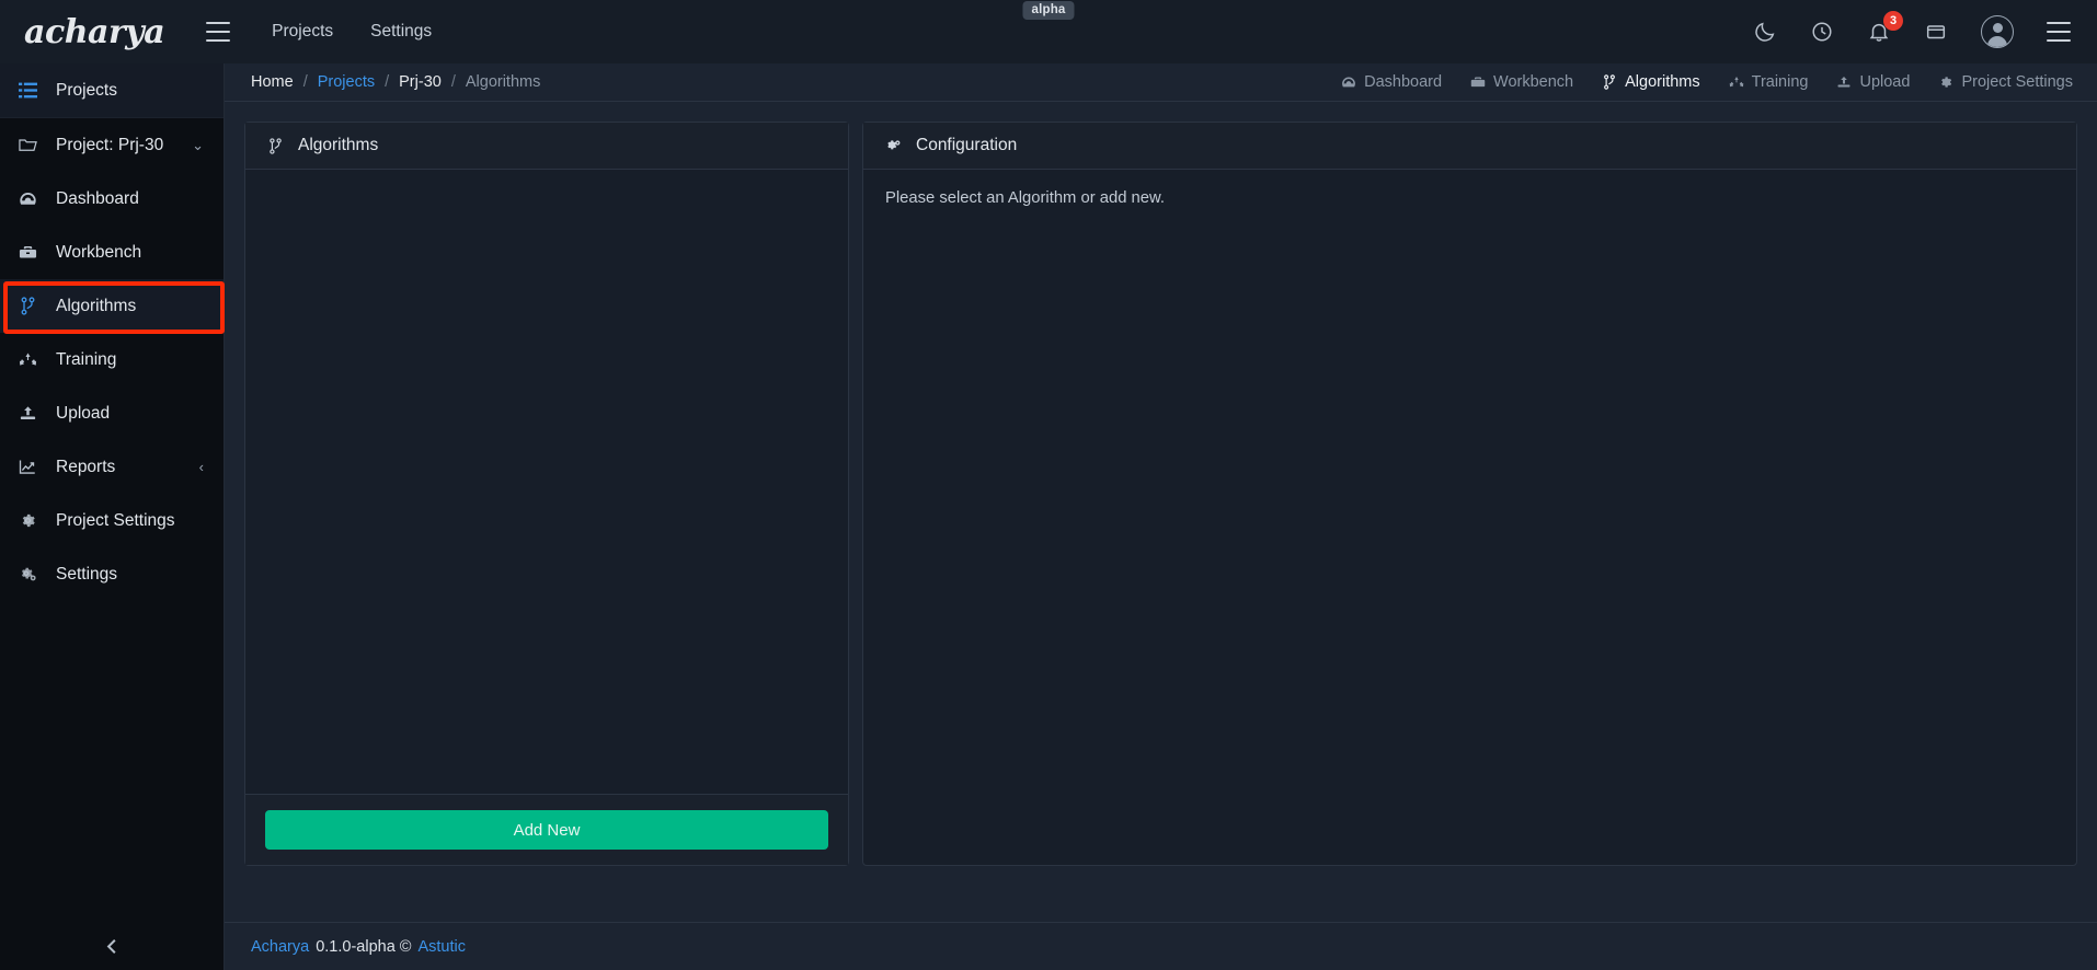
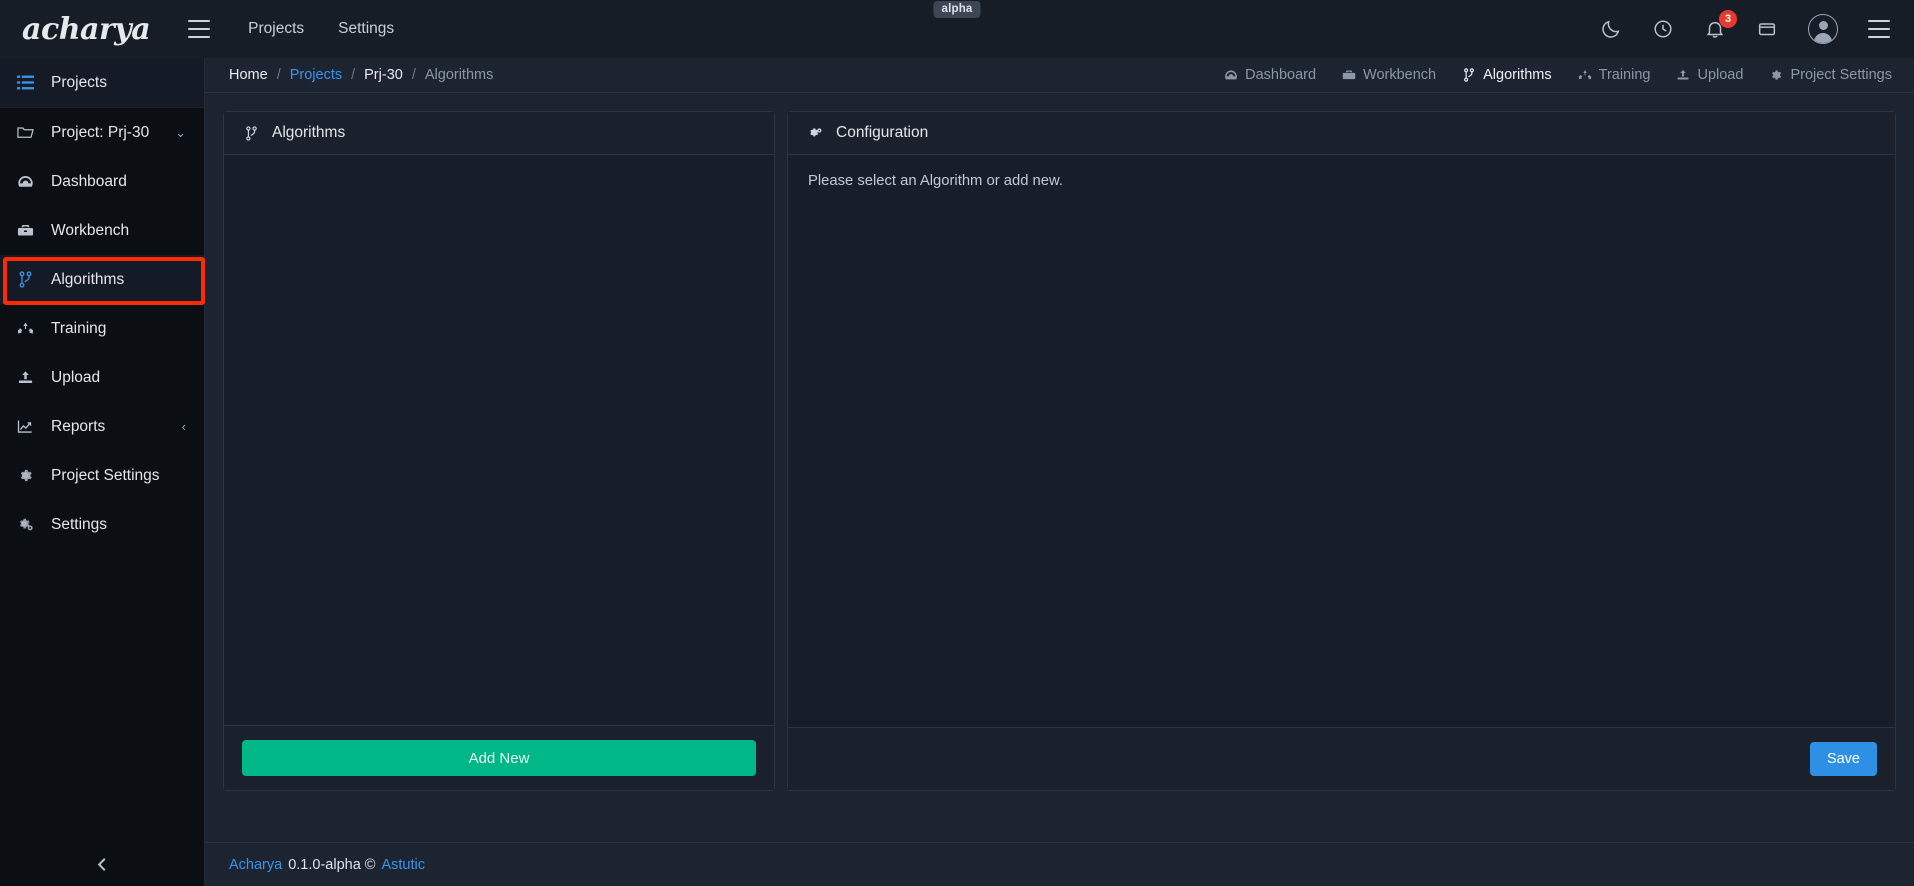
  acharya
  Projects
  Settings
  alpha
  3
  Projects
  Project: Prj-30
  ⌄
  Dashboard
  Workbench
  Algorithms
  Training
  Upload
  Reports
  ‹
  Project Settings
  Settings
  Home
  /
  Projects
  /
  Prj-30
  /
  Algorithms
  Dashboard
  Workbench
  Algorithms
  Training
  Upload
  Project Settings
  Algorithms
  Add New
  Configuration
  Please select an Algorithm or add new.
+ Save
  Acharya
  0.1.0-alpha ©
  Astutic
